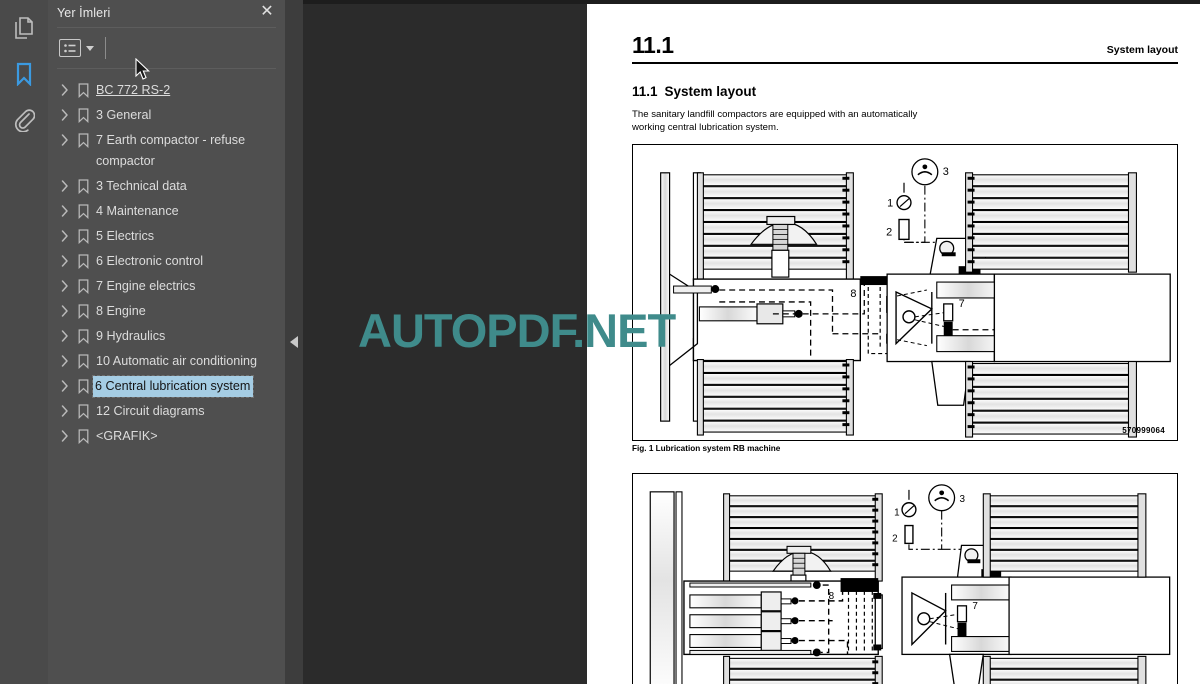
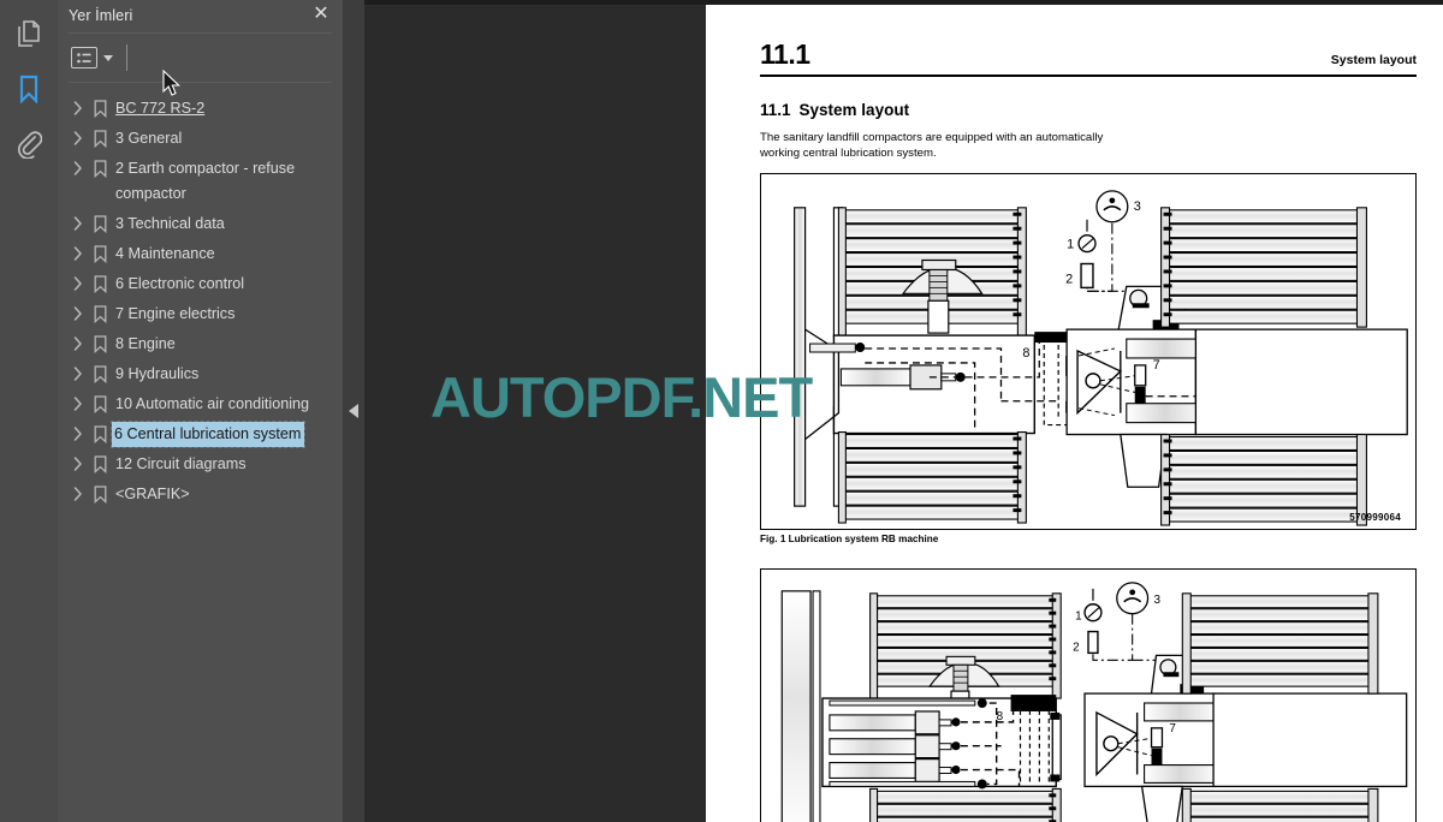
  Yer İmleri
  ✕
  BC 772 RS-2
  3 General
- 7 Earth compactor - refuse compactor
+ 2 Earth compactor - refuse compactor
  3 Technical data
  4 Maintenance
- 5 Electrics
  6 Electronic control
  7 Engine electrics
  8 Engine
  9 Hydraulics
  10 Automatic air conditioning
  6 Central lubrication system
  12 Circuit diagrams
  <GRAFIK>
  11.1
  System layout
  11.1 System layout
  The sanitary landfill compactors are equipped with an automatically working central lubrication system.
  8
  3
  1
  2
  7
  570999064
  Fig. 1 Lubrication system RB machine
  8
  3
  1
  2
  7
  AUTOPDF.NET
